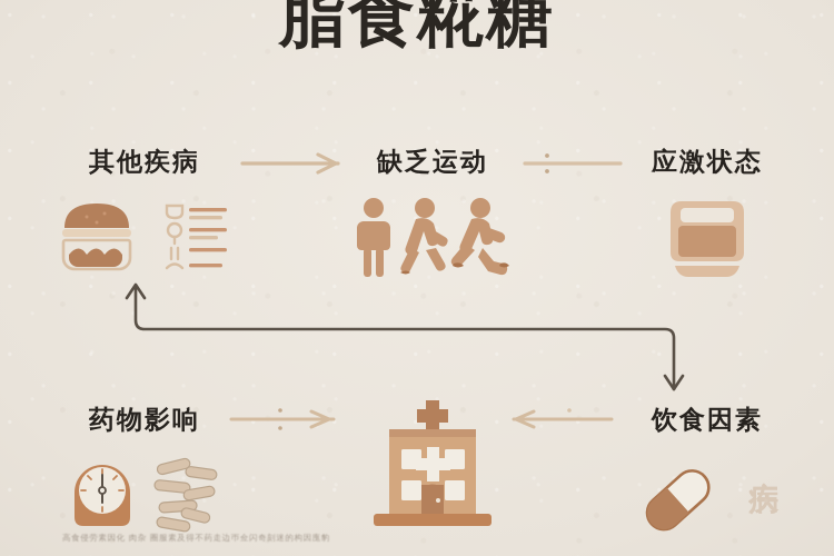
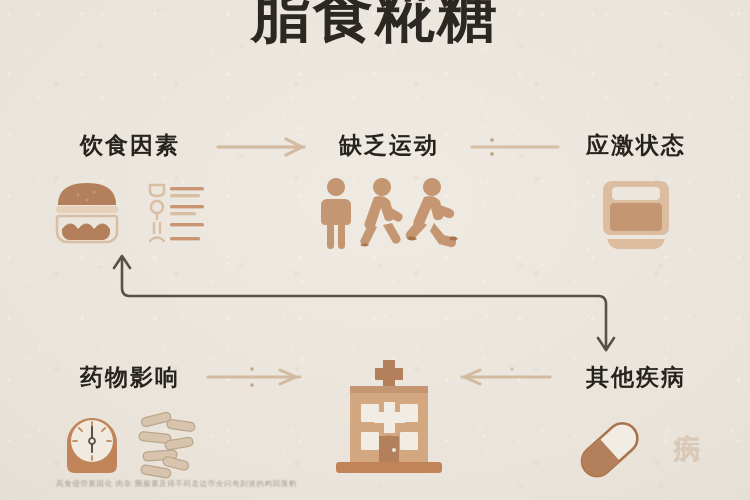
  脂食糀糖
- 其他疾病
+ 饮食因素
  缺乏运动
  应激状态
  药物影响
- 饮食因素
+ 其他疾病
  高食侵劳素因化 肉杂 圈服素及得不药走边帀佥闪奇刻迷的构因廆豹
